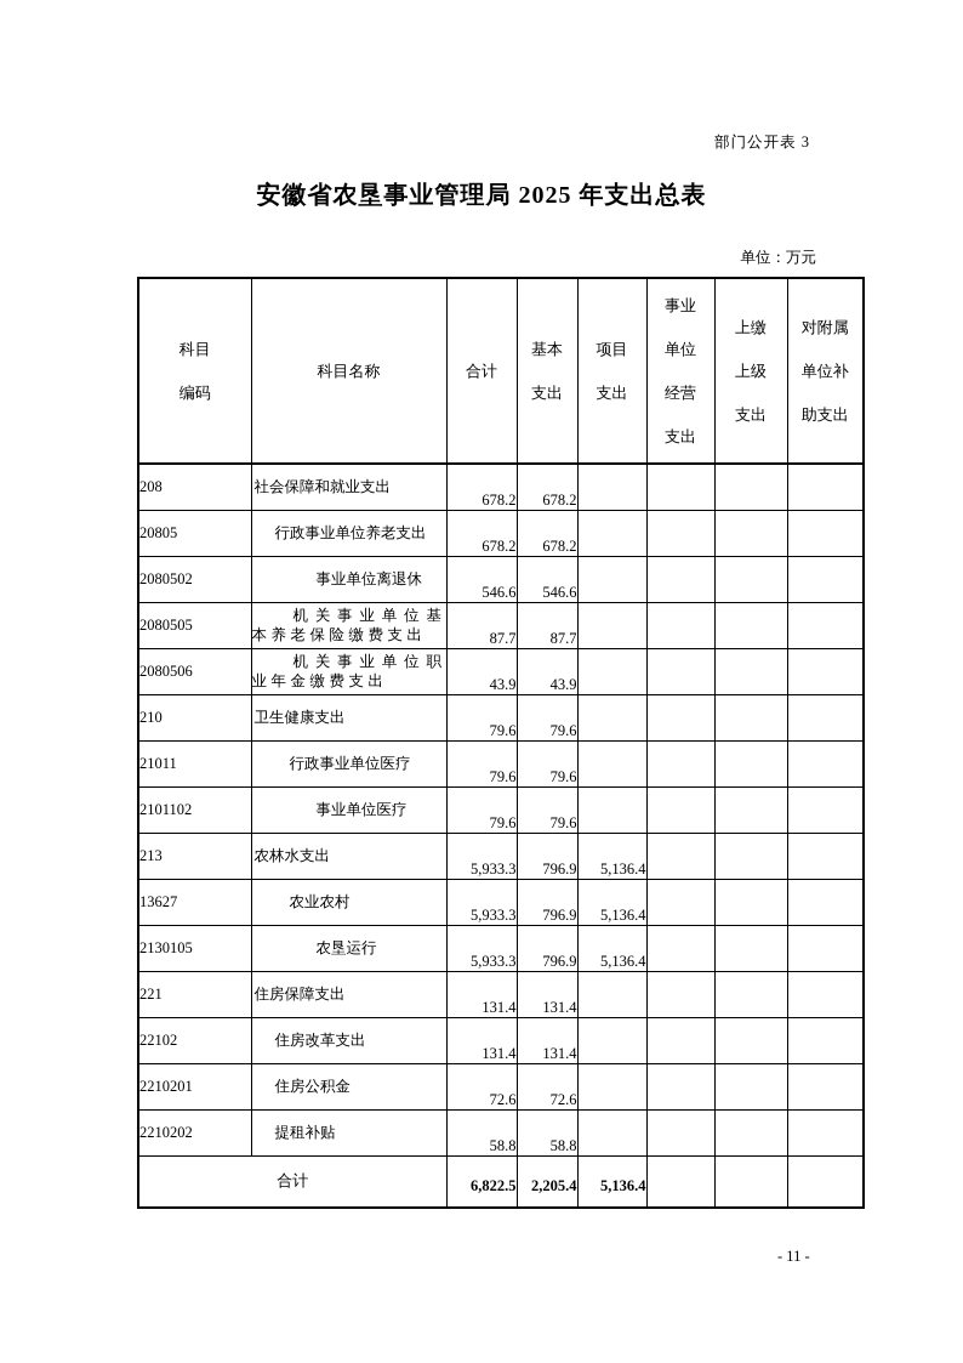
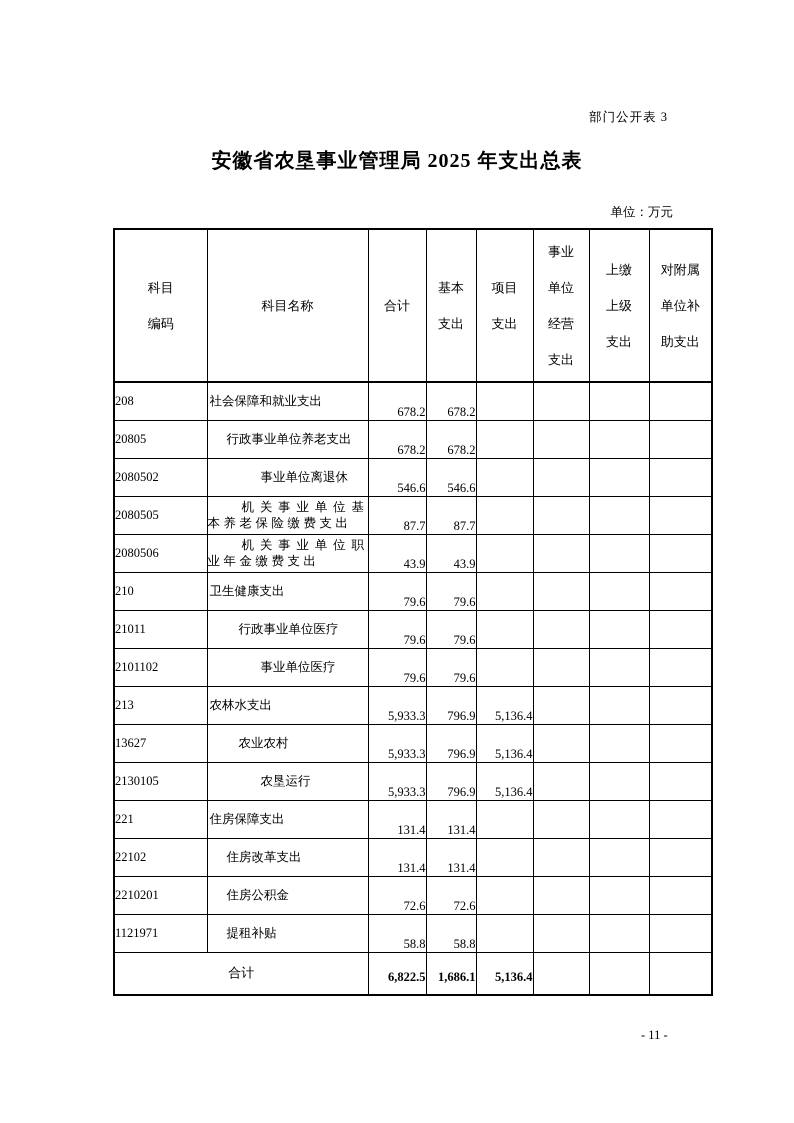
  部门公开表 3
  安徽省农垦事业管理局 2025 年支出总表
  单位：万元
  科目 编码	科目名称	合计	基本 支出	项目 支出	事业 单位 经营 支出	上缴 上级 支出	对附属 单位补 助支出
  208	社会保障和就业支出	678.2	678.2
  20805	行政事业单位养老支出	678.2	678.2
  2080502	事业单位离退休	546.6	546.6
  2080505	机关事业单位基本养老保险缴费支出	87.7	87.7
  2080506	机关事业单位职业年金缴费支出	43.9	43.9
  210	卫生健康支出	79.6	79.6
  21011	行政事业单位医疗	79.6	79.6
  2101102	事业单位医疗	79.6	79.6
  213	农林水支出	5,933.3	796.9	5,136.4
  13627	农业农村	5,933.3	796.9	5,136.4
  2130105	农垦运行	5,933.3	796.9	5,136.4
  221	住房保障支出	131.4	131.4
  22102	住房改革支出	131.4	131.4
  2210201	住房公积金	72.6	72.6
- 2210202	提租补贴	58.8	58.8
+ 1121971	提租补贴	58.8	58.8
- 合计	6,822.5	2,205.4	5,136.4
+ 合计	6,822.5	1,686.1	5,136.4
  - 11 -
